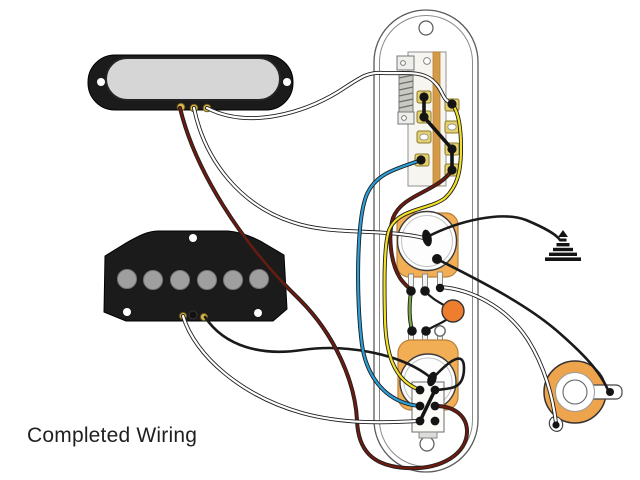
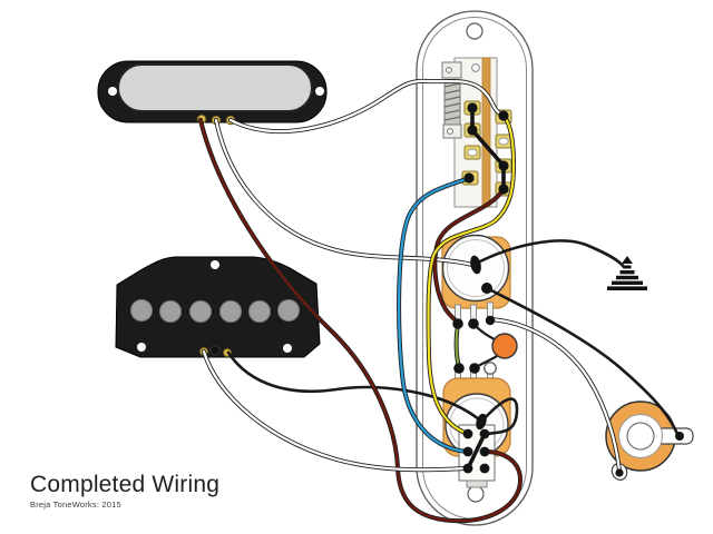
  Completed Wiring
+ Breja ToneWorks: 2015
